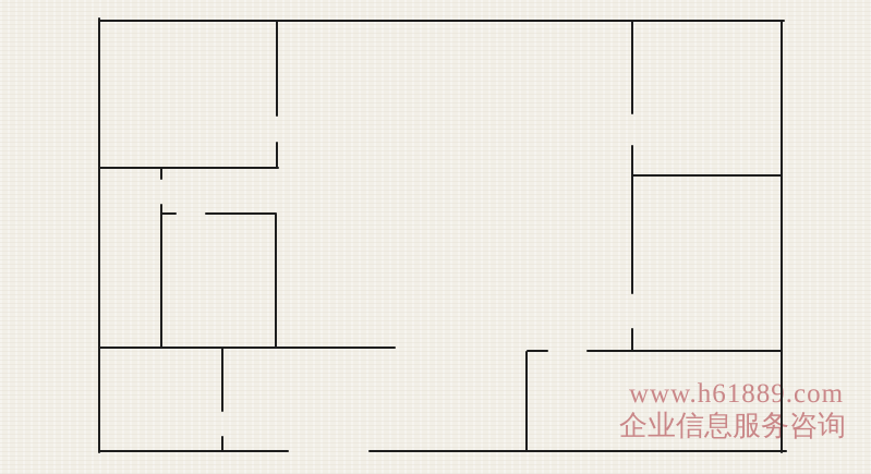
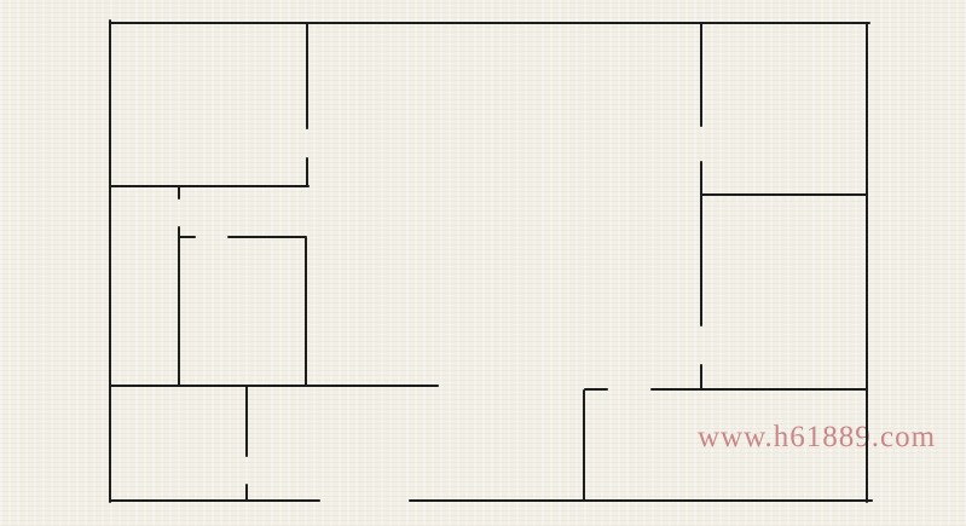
  www.h61889.com
- 企业信息服务咨询
